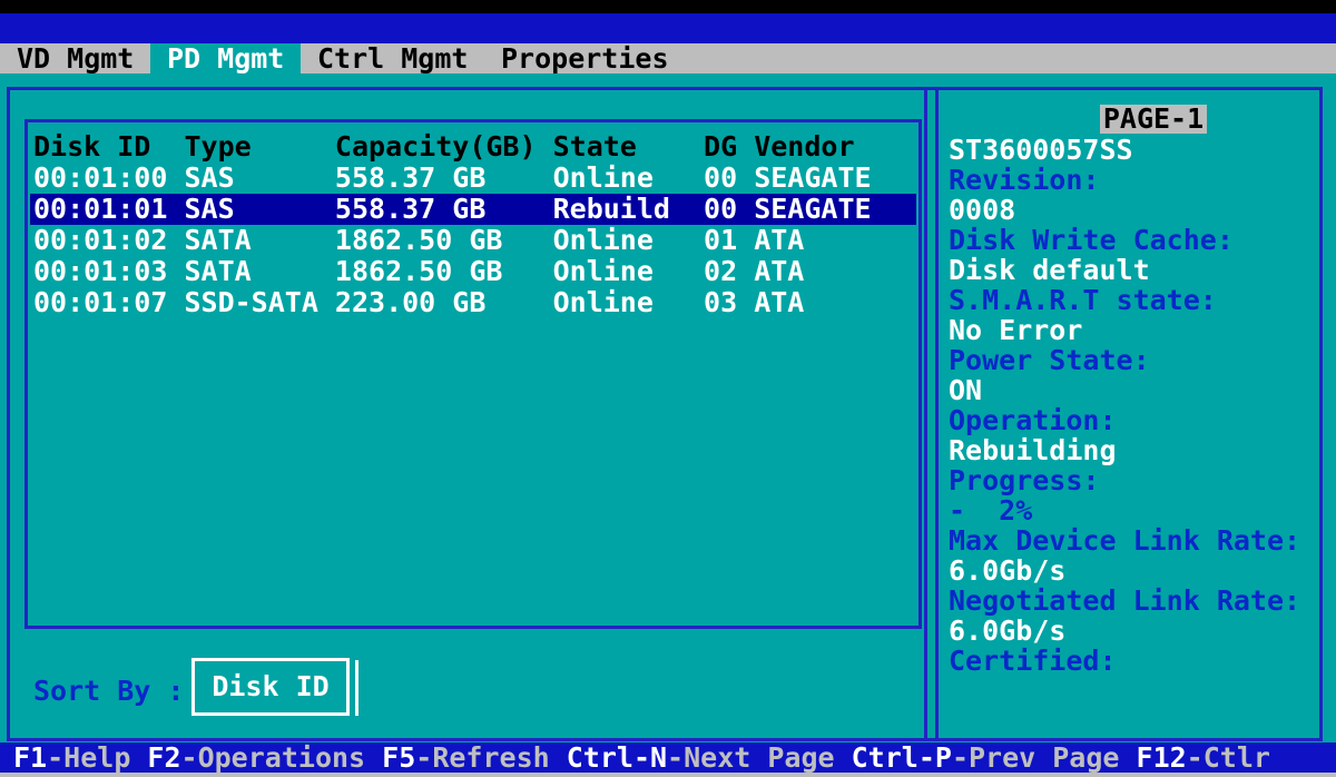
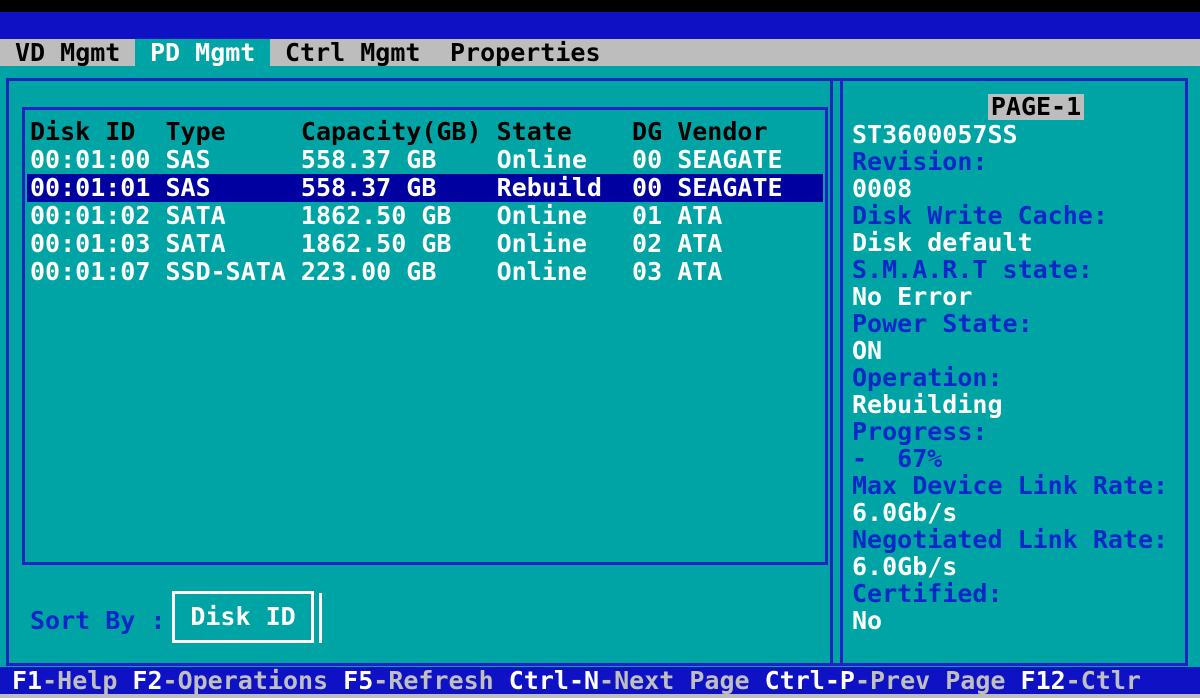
  VD Mgmt
  PD Mgmt
  Ctrl Mgmt
  Properties
  Disk ID Type Capacity(GB) State DG Vendor
  00:01:00 SAS 558.37 GB Online 00 SEAGATE
  00:01:01 SAS 558.37 GB Rebuild 00 SEAGATE
  00:01:02 SATA 1862.50 GB Online 01 ATA
  00:01:03 SATA 1862.50 GB Online 02 ATA
  00:01:07 SSD-SATA 223.00 GB Online 03 ATA
  PAGE-1
  ST3600057SS
  Revision:
  0008
  Disk Write Cache:
  Disk default
  S.M.A.R.T state:
  No Error
  Power State:
  ON
  Operation:
  Rebuilding
  Progress:
- - 2%
+ - 67%
  Max Device Link Rate:
  6.0Gb/s
  Negotiated Link Rate:
  6.0Gb/s
  Certified:
+ No
  Sort By :
  Disk ID
  F1-Help F2-Operations F5-Refresh Ctrl-N-Next Page Ctrl-P-Prev Page F12-Ctlr
